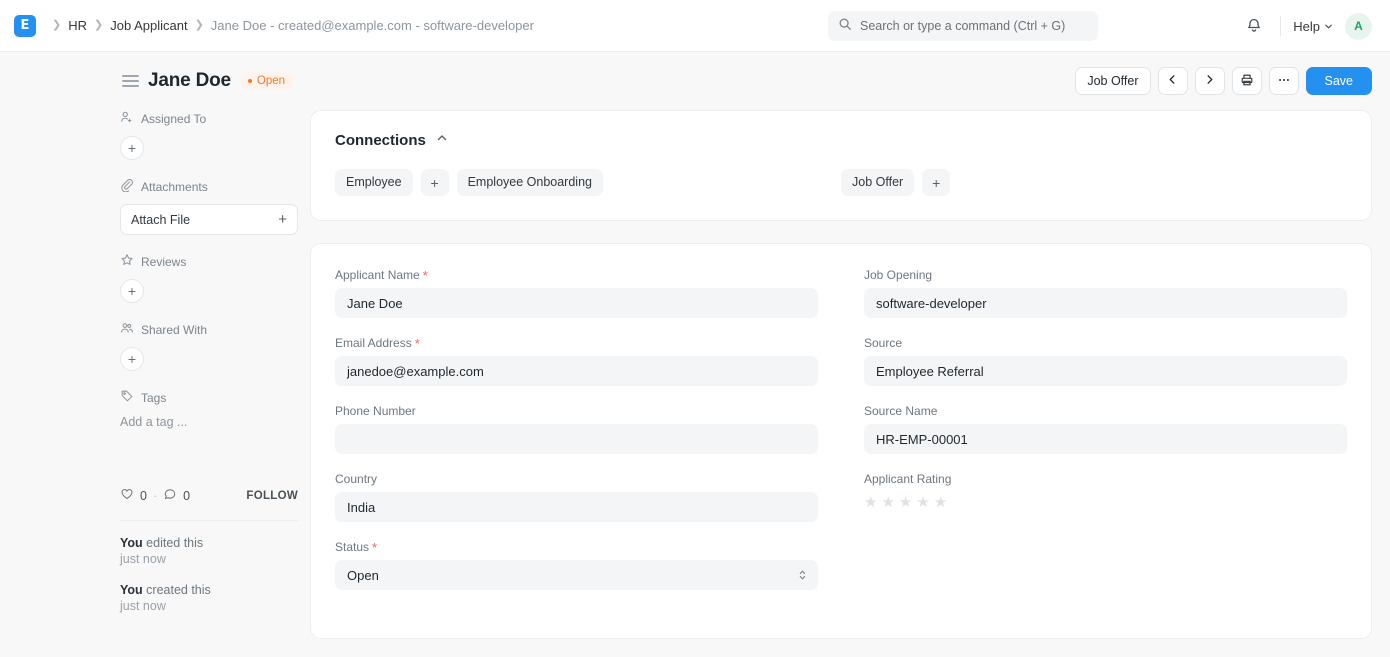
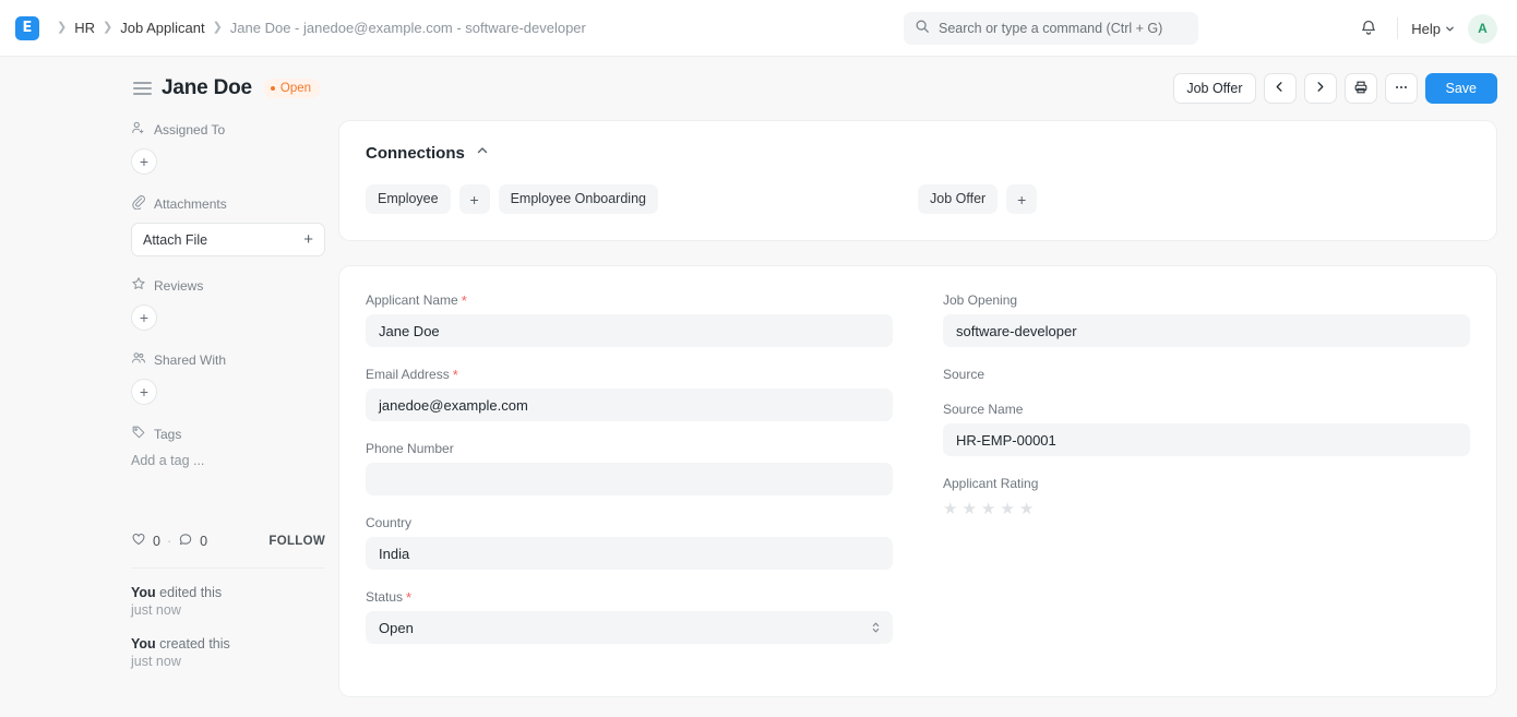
  E
  ❯
  HR
  ❯
  Job Applicant
  ❯
- Jane Doe - created@example.com - software-developer
+ Jane Doe - janedoe@example.com - software-developer
  Search or type a command (Ctrl + G)
  Help
  A
  Jane Doe
  Open
  Job Offer
  Save
  Assigned To
  +
  Attachments
  Attach File
  +
  Reviews
  +
  Shared With
  +
  Tags
  Add a tag ...
  0
  ·
  0
  FOLLOW
  You edited this
  just now
  You created this
  just now
  Connections
  Employee
  +
  Employee Onboarding
  Job Offer
  +
  Applicant Name
  *
  Jane Doe
  Email Address
  *
  janedoe@example.com
  Phone Number
  Country
  India
  Status
  *
  Open
  Job Opening
  software-developer
  Source
- Employee Referral
  Source Name
  HR-EMP-00001
  Applicant Rating
  ★
  ★
  ★
  ★
  ★
